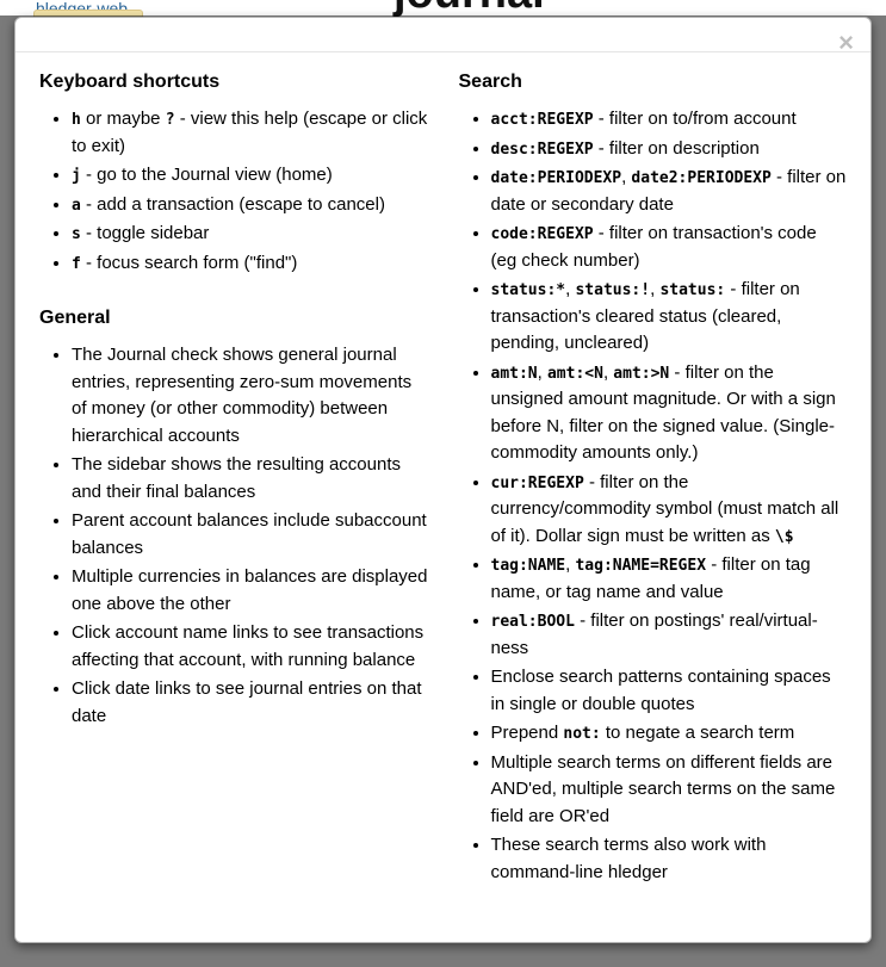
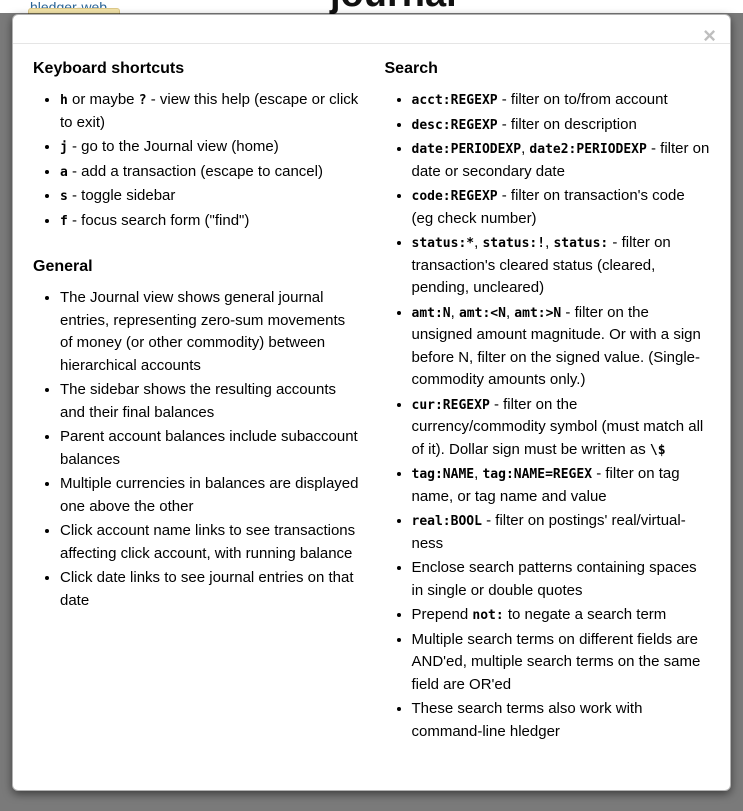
  hledger-web
  ×
  Keyboard shortcuts
  h or maybe ? - view this help (escape or click to exit)
  j - go to the Journal view (home)
  a - add a transaction (escape to cancel)
  s - toggle sidebar
  f - focus search form ("find")
  General
- The Journal check shows general journal entries, representing zero-sum movements of money (or other commodity) between hierarchical accounts
+ The Journal view shows general journal entries, representing zero-sum movements of money (or other commodity) between hierarchical accounts
  The sidebar shows the resulting accounts and their final balances
  Parent account balances include subaccount balances
  Multiple currencies in balances are displayed one above the other
- Click account name links to see transactions affecting that account, with running balance
+ Click account name links to see transactions affecting click account, with running balance
  Click date links to see journal entries on that date
  Search
  acct:REGEXP - filter on to/from account
  desc:REGEXP - filter on description
  date:PERIODEXP, date2:PERIODEXP - filter on date or secondary date
  code:REGEXP - filter on transaction's code (eg check number)
  status:*, status:!, status: - filter on transaction's cleared status (cleared, pending, uncleared)
  amt:N, amt:<N, amt:>N - filter on the unsigned amount magnitude. Or with a sign before N, filter on the signed value. (Single-commodity amounts only.)
  cur:REGEXP - filter on the currency/commodity symbol (must match all of it). Dollar sign must be written as \$
  tag:NAME, tag:NAME=REGEX - filter on tag name, or tag name and value
  real:BOOL - filter on postings' real/virtual-ness
  Enclose search patterns containing spaces in single or double quotes
  Prepend not: to negate a search term
  Multiple search terms on different fields are AND'ed, multiple search terms on the same field are OR'ed
  These search terms also work with command-line hledger
